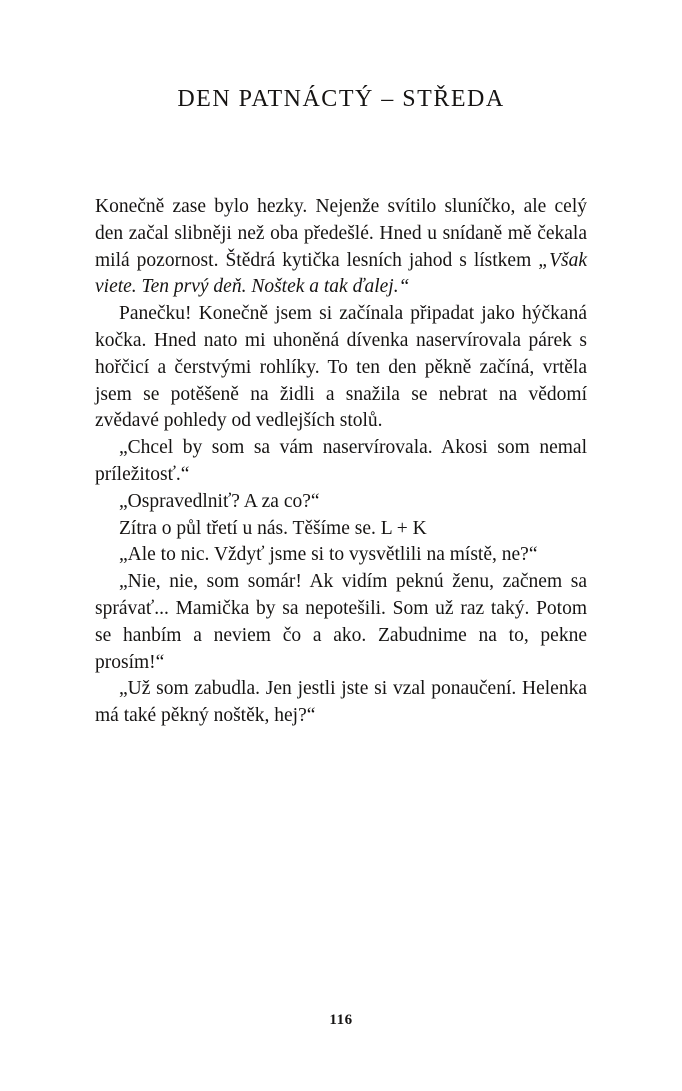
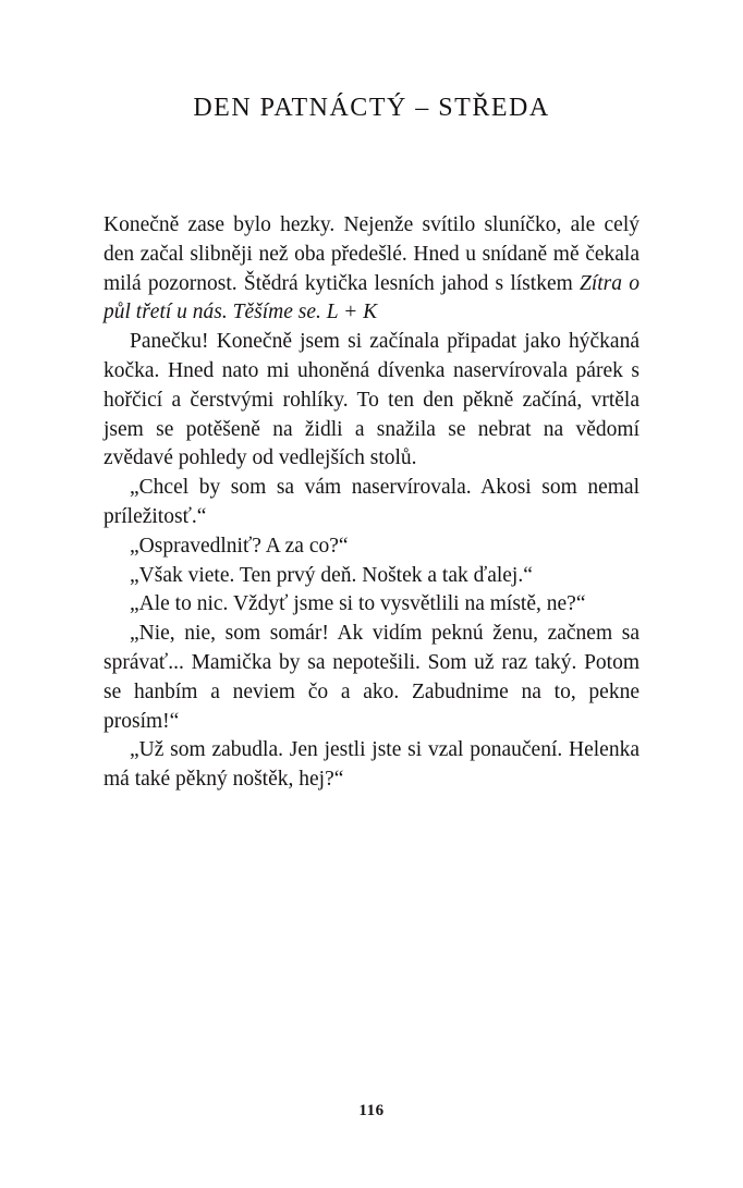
  DEN PATNÁCTÝ – STŘEDA
- Konečně zase bylo hezky. Nejenže svítilo sluníčko, ale celý den začal slibněji než oba předešlé. Hned u snídaně mě čekala milá pozornost. Štědrá kytička lesních jahod s lístkem „Však viete. Ten prvý deň. Noštek a tak ďalej.“
+ Konečně zase bylo hezky. Nejenže svítilo sluníčko, ale celý den začal slibněji než oba předešlé. Hned u snídaně mě čekala milá pozornost. Štědrá kytička lesních jahod s lístkem Zítra o půl třetí u nás. Těšíme se. L + K
  Panečku! Konečně jsem si začínala připadat jako hýčkaná kočka. Hned nato mi uhoněná dívenka naservírovala párek s hořčicí a čerstvými rohlíky. To ten den pěkně začíná, vrtěla jsem se potěšeně na židli a snažila se nebrat na vědomí zvědavé pohledy od vedlejších stolů.
  „Chcel by som sa vám naservírovala. Akosi som nemal príležitosť.“
  „Ospravedlniť? A za co?“
- Zítra o půl třetí u nás. Těšíme se. L + K
+ „Však viete. Ten prvý deň. Noštek a tak ďalej.“
  „Ale to nic. Vždyť jsme si to vysvětlili na místě, ne?“
  „Nie, nie, som somár! Ak vidím peknú ženu, začnem sa správať... Mamička by sa nepotešili. Som už raz taký. Potom se hanbím a neviem čo a ako. Zabudnime na to, pekne prosím!“
  „Už som zabudla. Jen jestli jste si vzal ponaučení. Helenka má také pěkný noštěk, hej?“
  116
